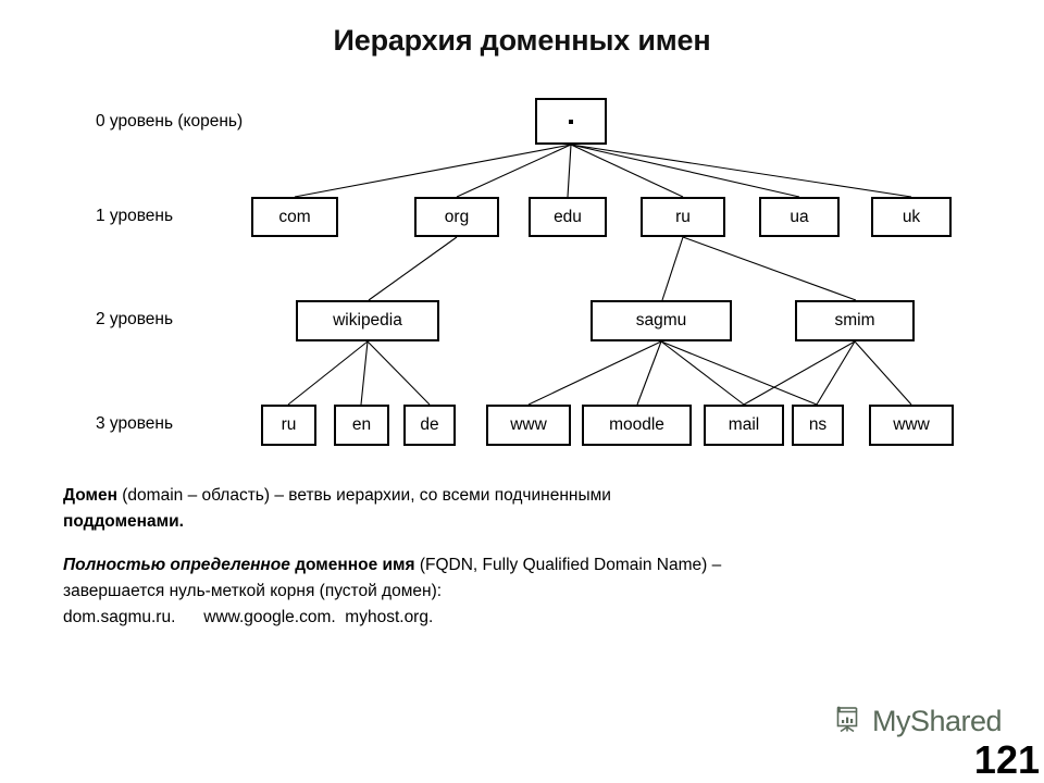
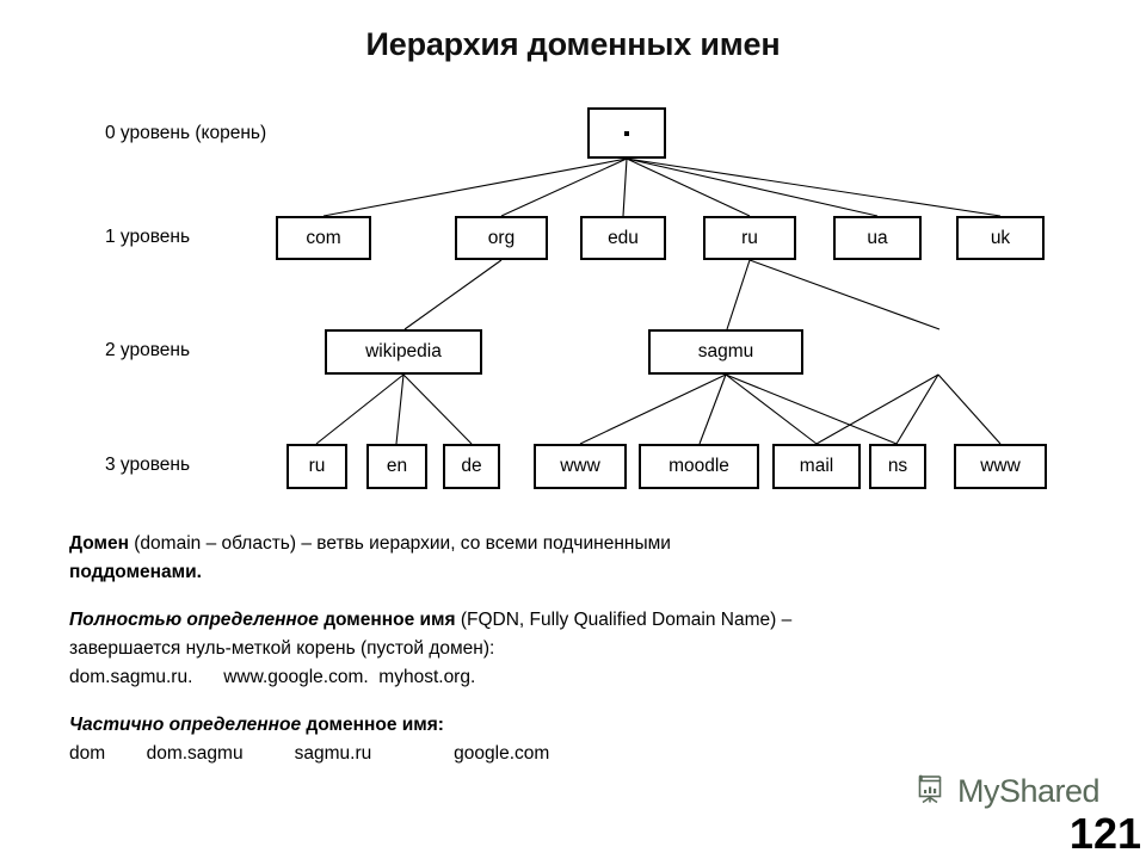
  Иерархия доменных имен
  0 уровень (корень)
  1 уровень
  2 уровень
  3 уровень
  com
  org
  edu
  ru
  ua
  uk
  wikipedia
  sagmu
- smim
  ru
  en
  de
  www
  moodle
  mail
  ns
  www
  Домен (domain – область) – ветвь иерархии, со всеми подчиненными
  поддоменами.
  Полностью определенное доменное имя (FQDN, Fully Qualified Domain Name) –
- завершается нуль-меткой корня (пустой домен):
+ завершается нуль-меткой корень (пустой домен):
  dom.sagmu.ru. www.google.com. myhost.org.
+ Частично определенное доменное имя:
+ dom dom.sagmu sagmu.ru google.com
  MyShared
  121
